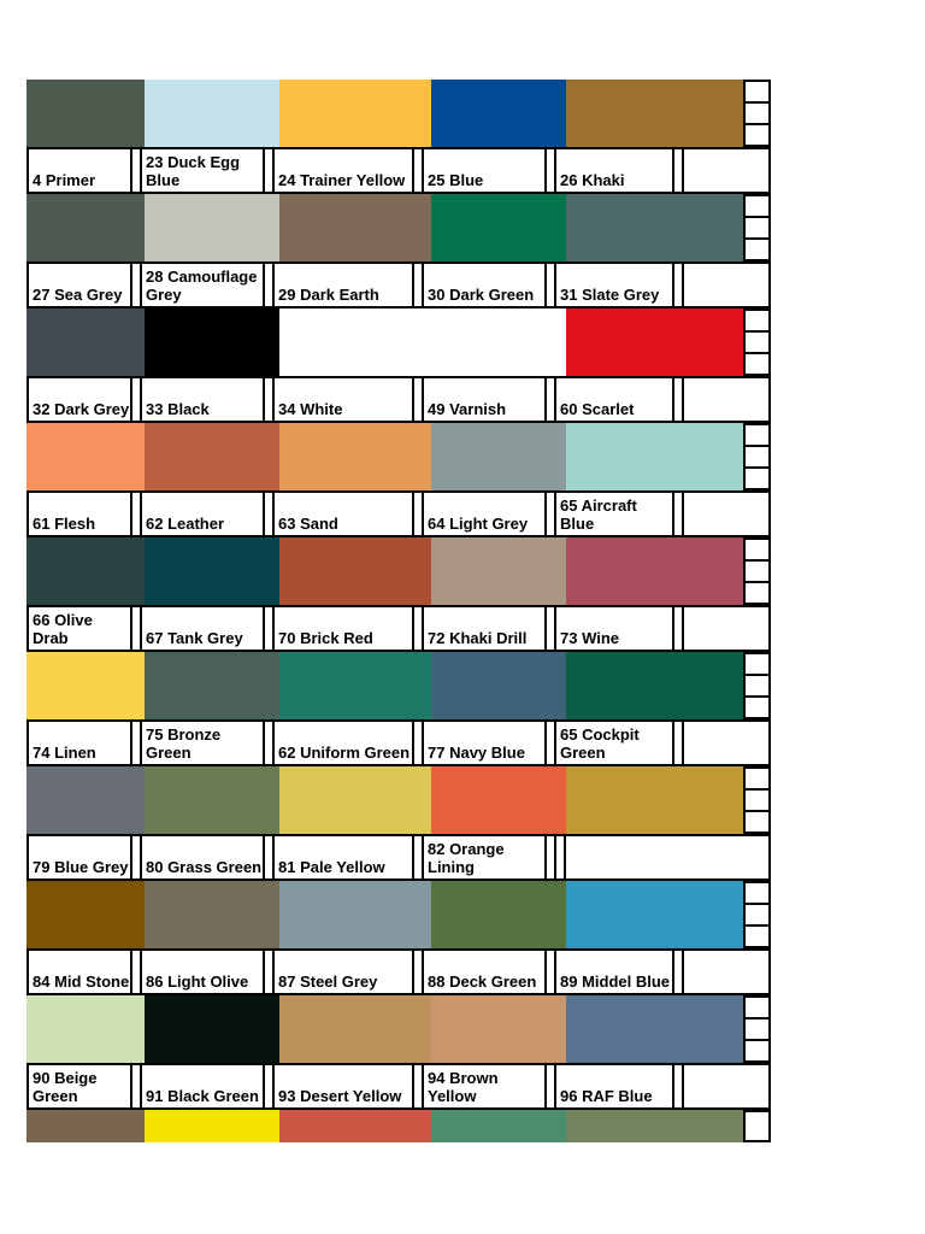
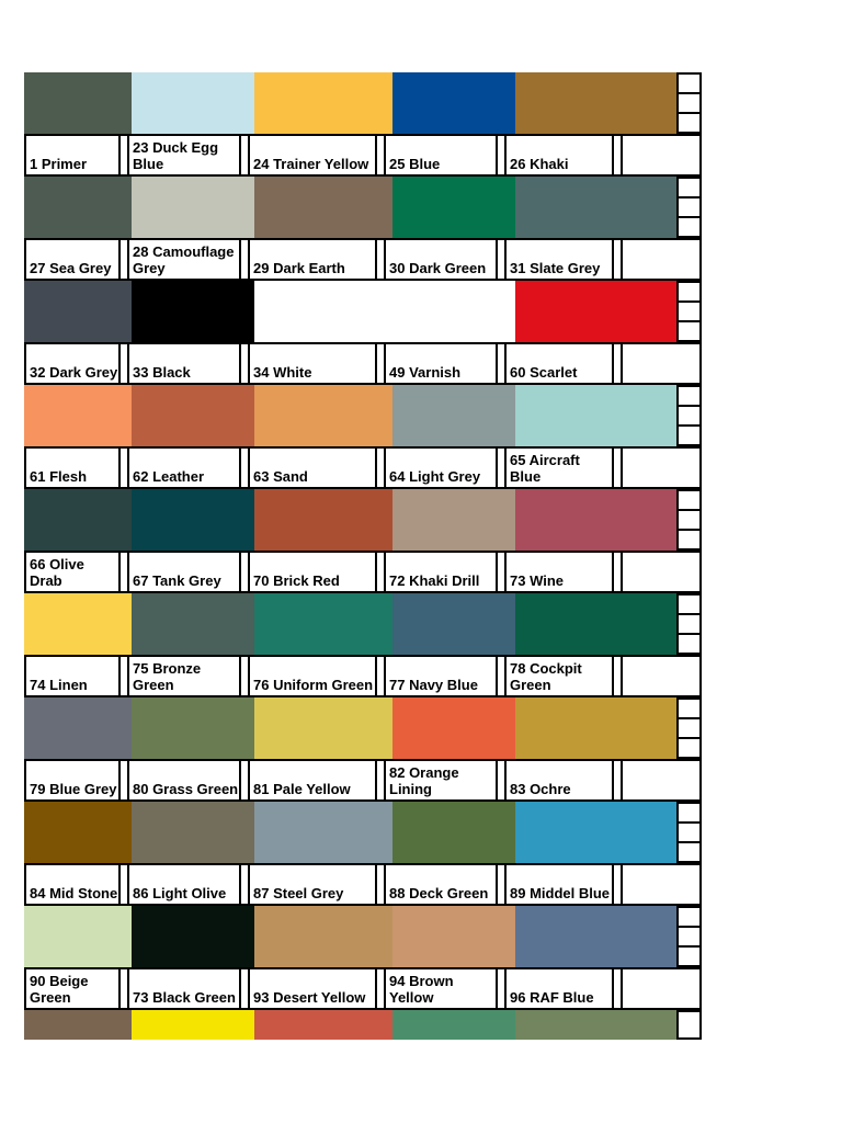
- 4 Primer
+ 1 Primer
  23 Duck Egg Blue
  24 Trainer Yellow
  25 Blue
  26 Khaki
  27 Sea Grey
  28 Camouflage Grey
  29 Dark Earth
  30 Dark Green
  31 Slate Grey
  32 Dark Grey
  33 Black
  34 White
  49 Varnish
  60 Scarlet
  61 Flesh
  62 Leather
  63 Sand
  64 Light Grey
  65 Aircraft Blue
  66 Olive Drab
  67 Tank Grey
  70 Brick Red
  72 Khaki Drill
  73 Wine
  74 Linen
  75 Bronze Green
- 62 Uniform Green
+ 76 Uniform Green
  77 Navy Blue
- 65 Cockpit Green
+ 78 Cockpit Green
  79 Blue Grey
  80 Grass Green
  81 Pale Yellow
  82 Orange Lining
+ 83 Ochre
  84 Mid Stone
  86 Light Olive
  87 Steel Grey
  88 Deck Green
  89 Middel Blue
  90 Beige Green
- 91 Black Green
+ 73 Black Green
  93 Desert Yellow
  94 Brown Yellow
  96 RAF Blue
